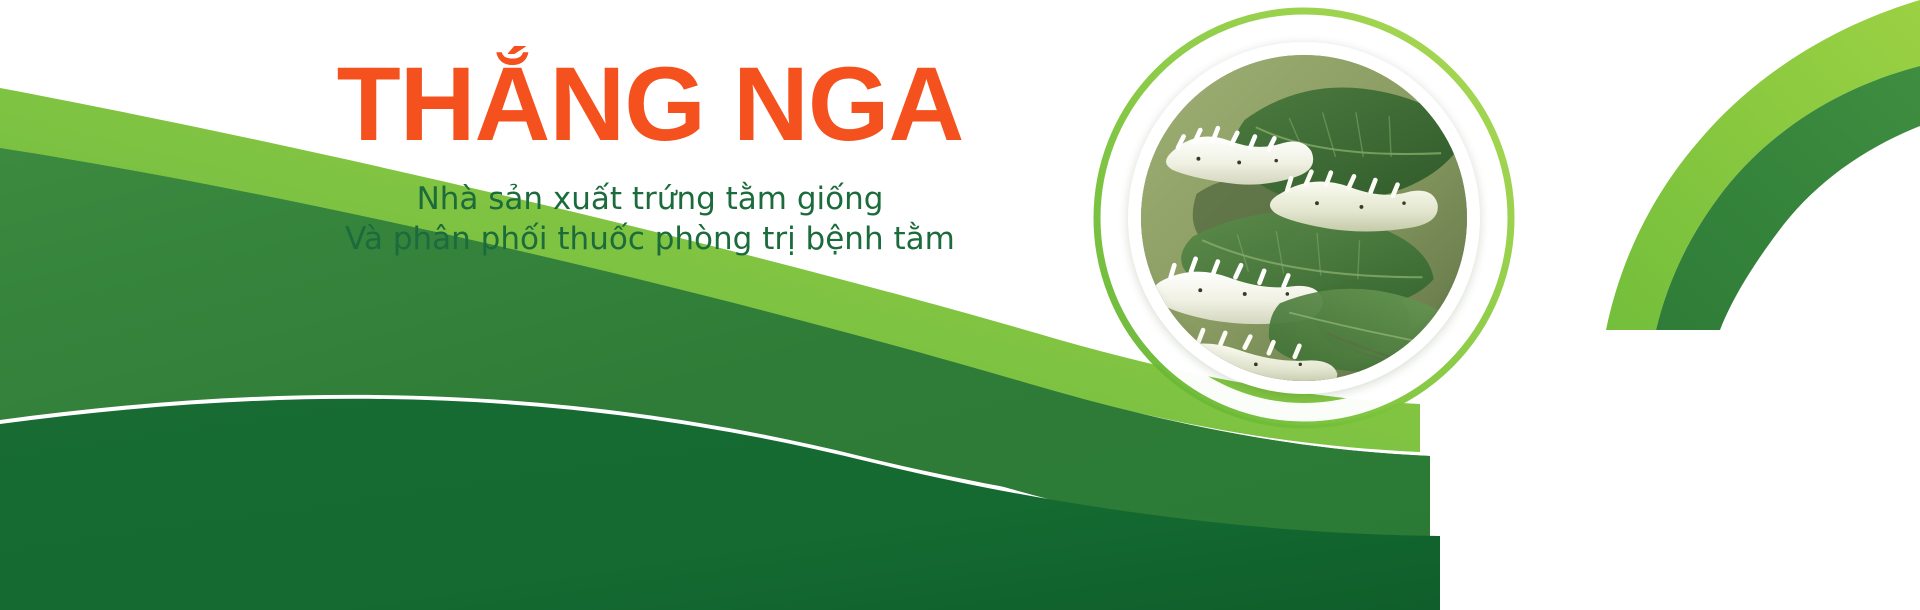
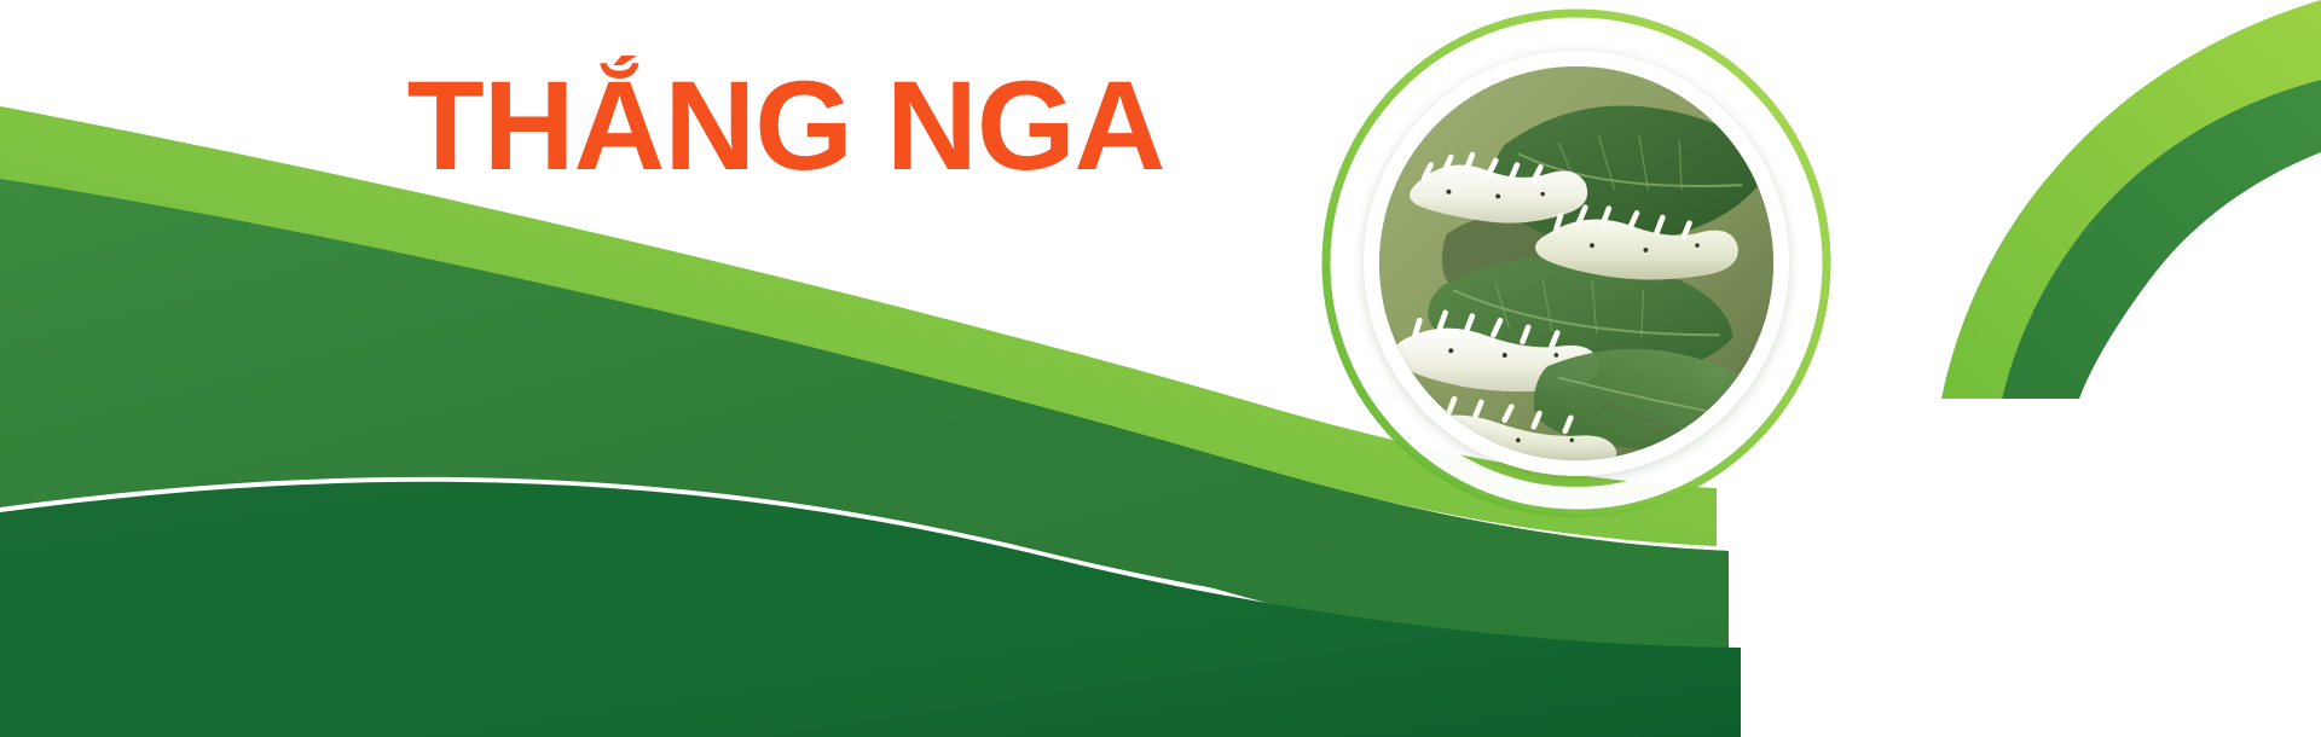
  THẮNG NGA
- Nhà sản xuất trứng tằm giống
- Và phân phối thuốc phòng trị bệnh tằm
